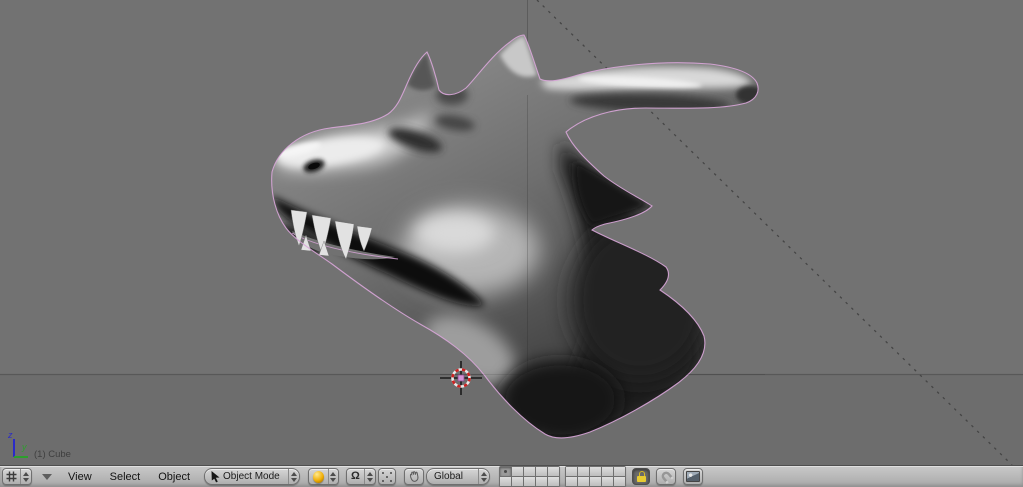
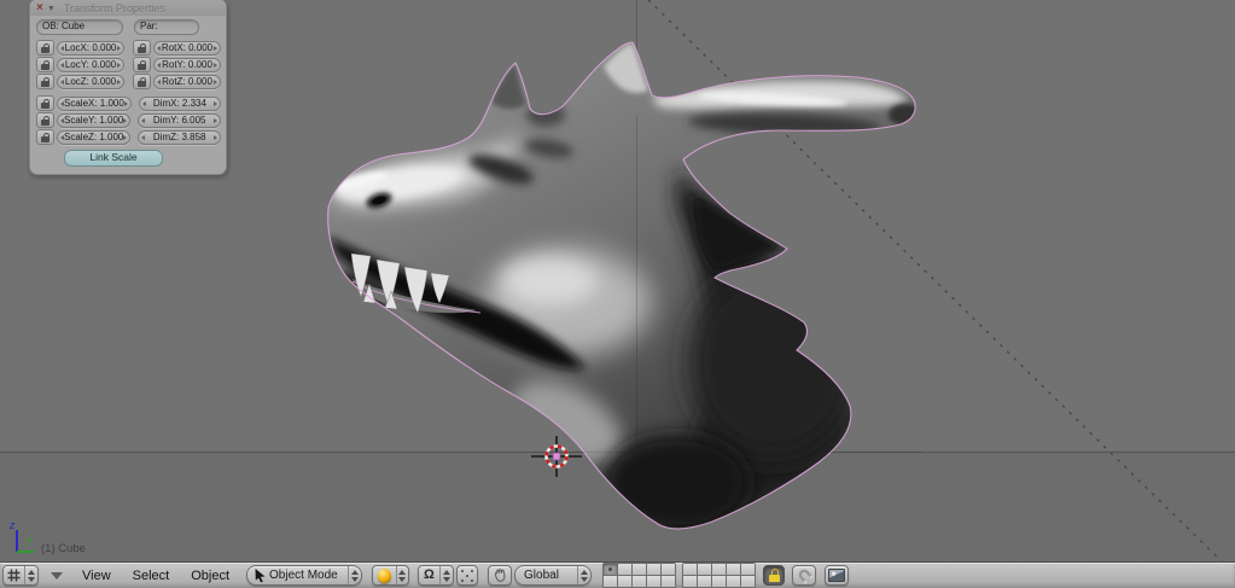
  z
  y
  (1) Cube
+ ×
+ Transform Properties
+ OB: Cube
+ Par:
+ LocX: 0.000
+ RotX: 0.000
+ LocY: 0.000
+ RotY: 0.000
+ LocZ: 0.000
+ RotZ: 0.000
+ ScaleX: 1.000
+ DimX: 2.334
+ ScaleY: 1.000
+ DimY: 6.005
+ ScaleZ: 1.000
+ DimZ: 3.858
+ Link Scale
  View
  Select
  Object
  Object Mode
  Ω
  Global
